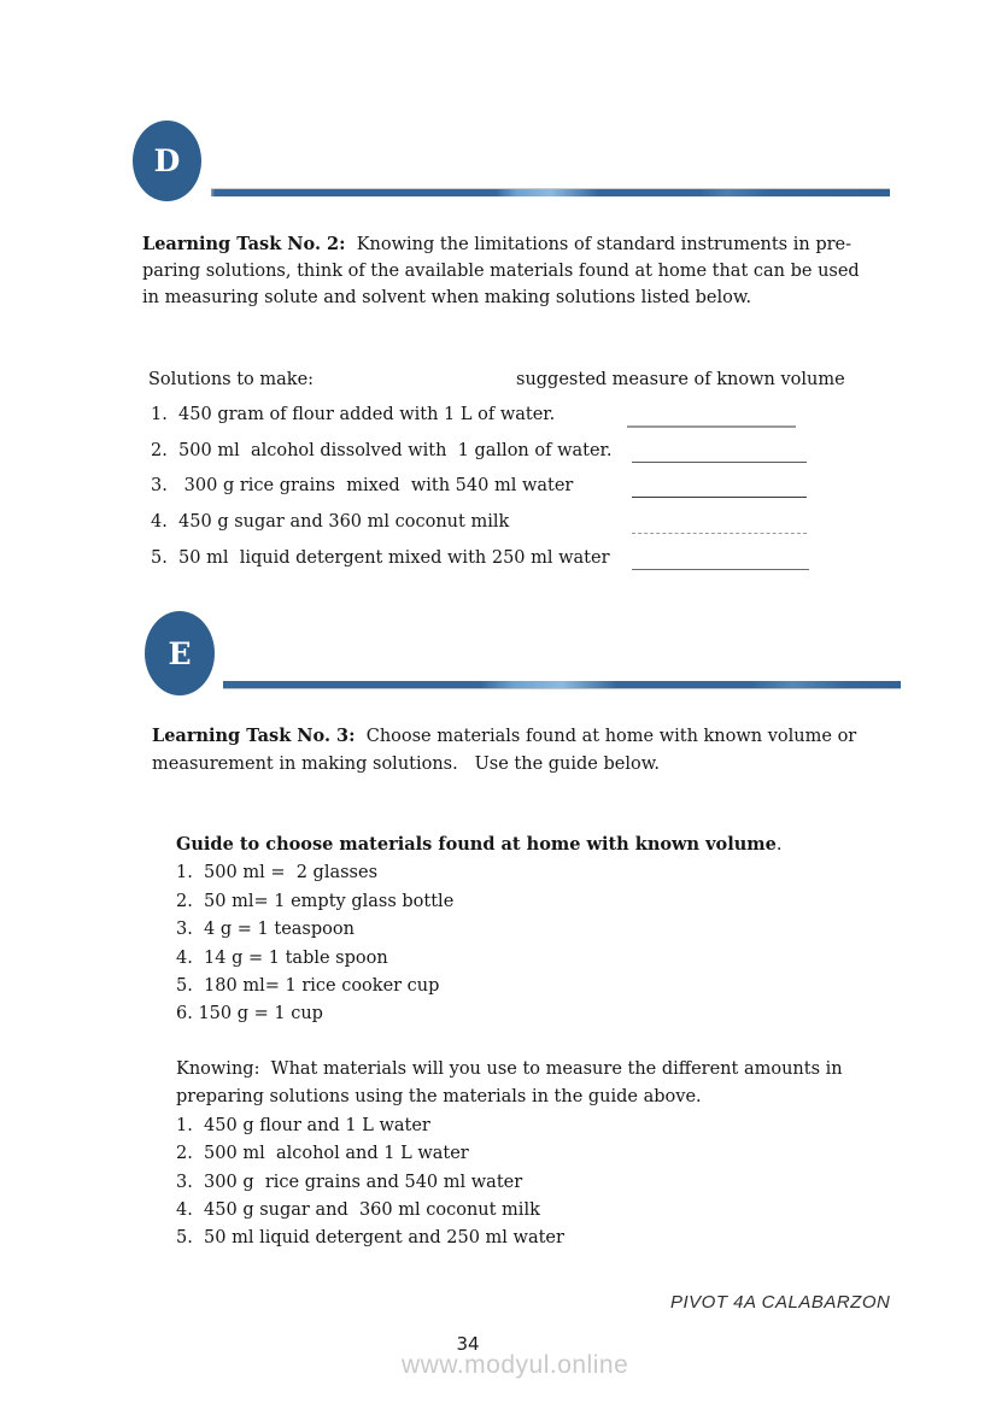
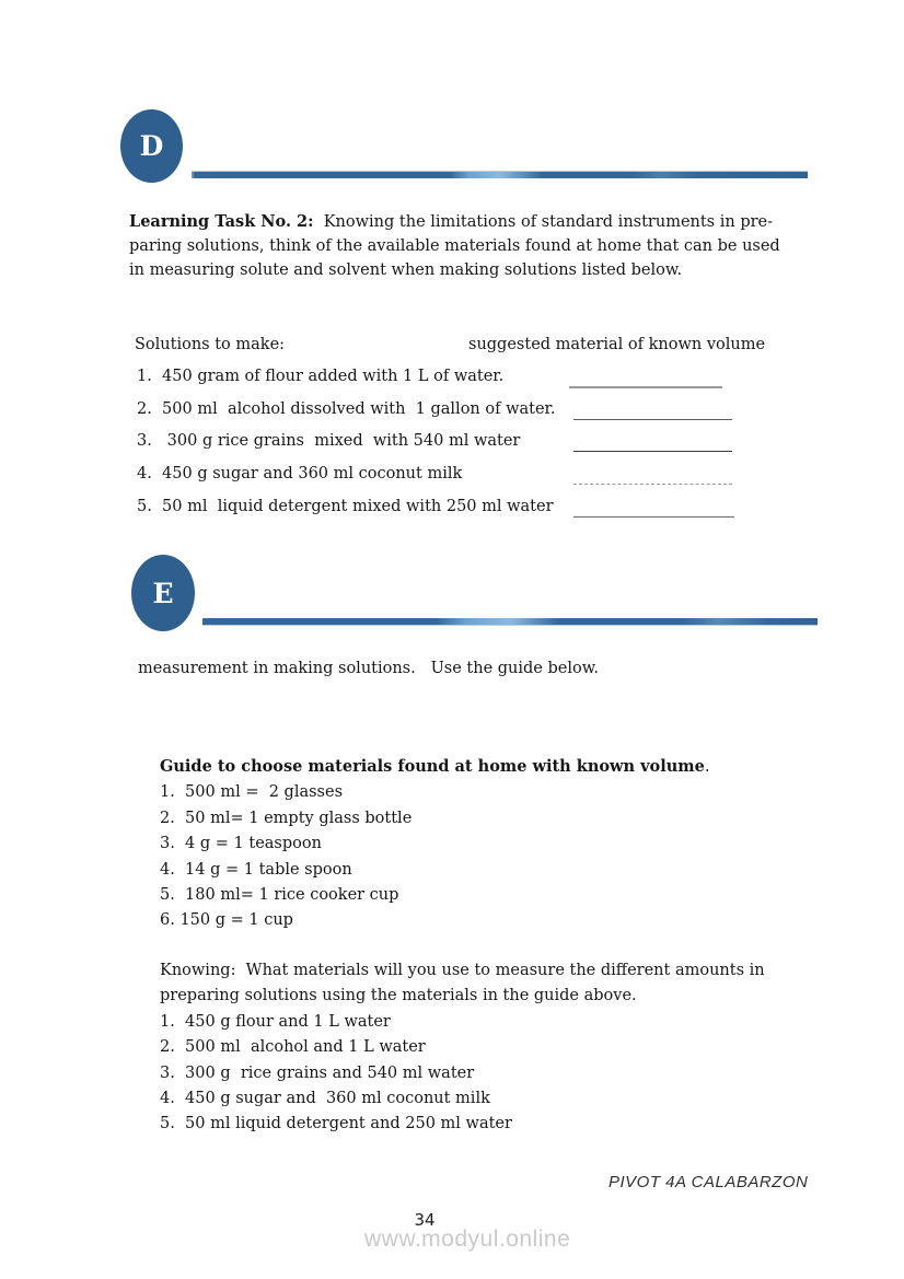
  D
  Learning Task No. 2: Knowing the limitations of standard instruments in pre-
  paring solutions, think of the available materials found at home that can be used
  in measuring solute and solvent when making solutions listed below.
  Solutions to make:
- suggested measure of known volume
+ suggested material of known volume
  1. 450 gram of flour added with 1 L of water.
  2. 500 ml alcohol dissolved with 1 gallon of water.
  3. 300 g rice grains mixed with 540 ml water
  4. 450 g sugar and 360 ml coconut milk
  5. 50 ml liquid detergent mixed with 250 ml water
  E
- Learning Task No. 3: Choose materials found at home with known volume or
  measurement in making solutions. Use the guide below.
  Guide to choose materials found at home with known volume.
  1. 500 ml = 2 glasses
  2. 50 ml= 1 empty glass bottle
  3. 4 g = 1 teaspoon
  4. 14 g = 1 table spoon
  5. 180 ml= 1 rice cooker cup
  6. 150 g = 1 cup
  Knowing: What materials will you use to measure the different amounts in
  preparing solutions using the materials in the guide above.
  1. 450 g flour and 1 L water
  2. 500 ml alcohol and 1 L water
  3. 300 g rice grains and 540 ml water
  4. 450 g sugar and 360 ml coconut milk
  5. 50 ml liquid detergent and 250 ml water
  PIVOT 4A CALABARZON
  34
  www.modyul.online
